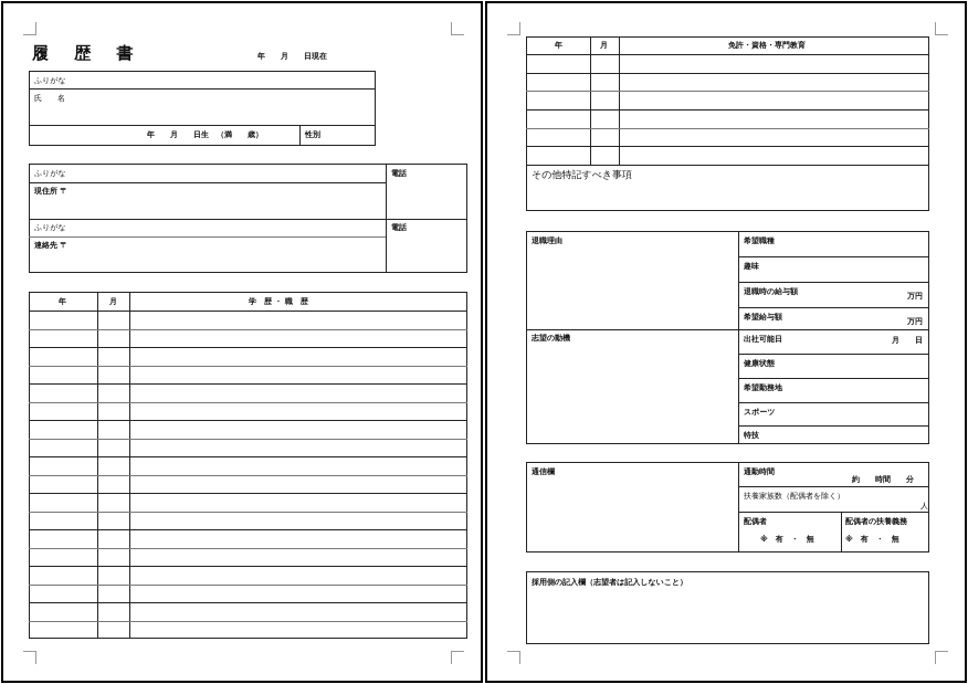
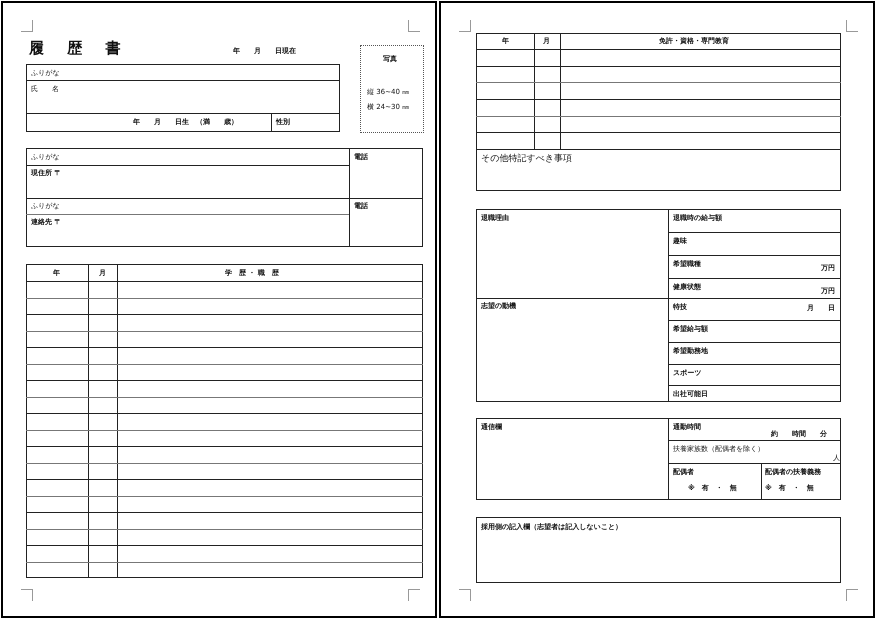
  履 歴 書
  年 月 日現在
+ 写真
+ 縦 36~40 ㎜
+ 横 24~30 ㎜
  ふりがな
  氏 名
  年 月 日生 （満 歳）
  性別
  ふりがな
  現住所 〒
  電話
  ふりがな
  連絡先 〒
  電話
  年
  月
  学 歴 ・ 職 歴
  年
  月
  免許・資格・専門教育
  その他特記すべき事項
  退職理由
  志望の動機
- 希望職種
+ 退職時の給与額
  趣味
- 退職時の給与額
+ 希望職種
  万円
- 希望給与額
+ 健康状態
  万円
- 出社可能日
+ 特技
  月 日
- 健康状態
+ 希望給与額
  希望勤務地
  スポーツ
- 特技
+ 出社可能日
  通信欄
  通勤時間
  約 時間 分
  扶養家族数（配偶者を除く）
  人
  配偶者
  ※ 有 ・ 無
  配偶者の扶養義務
  ※ 有 ・ 無
  採用側の記入欄（志望者は記入しないこと）
